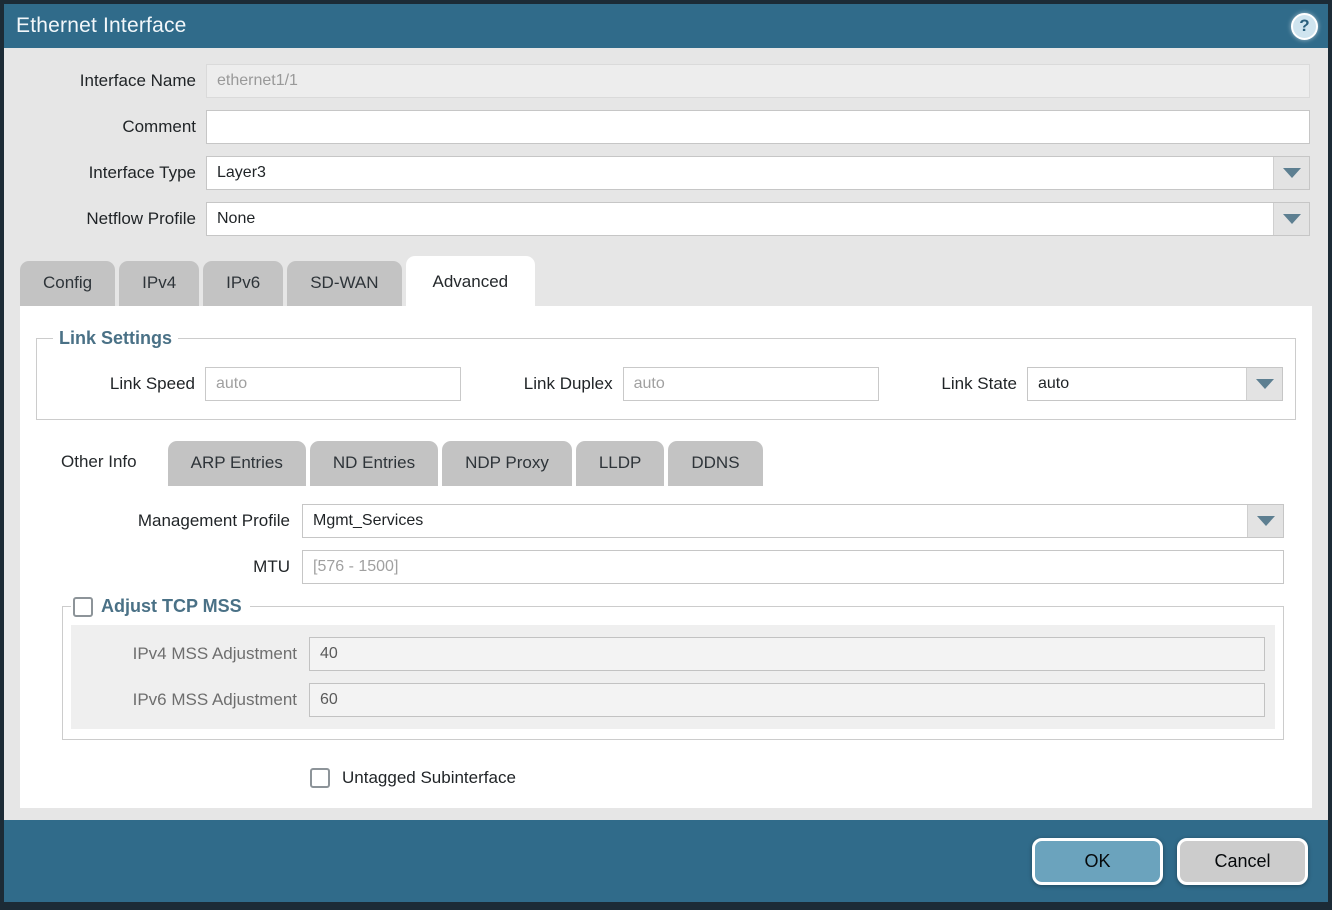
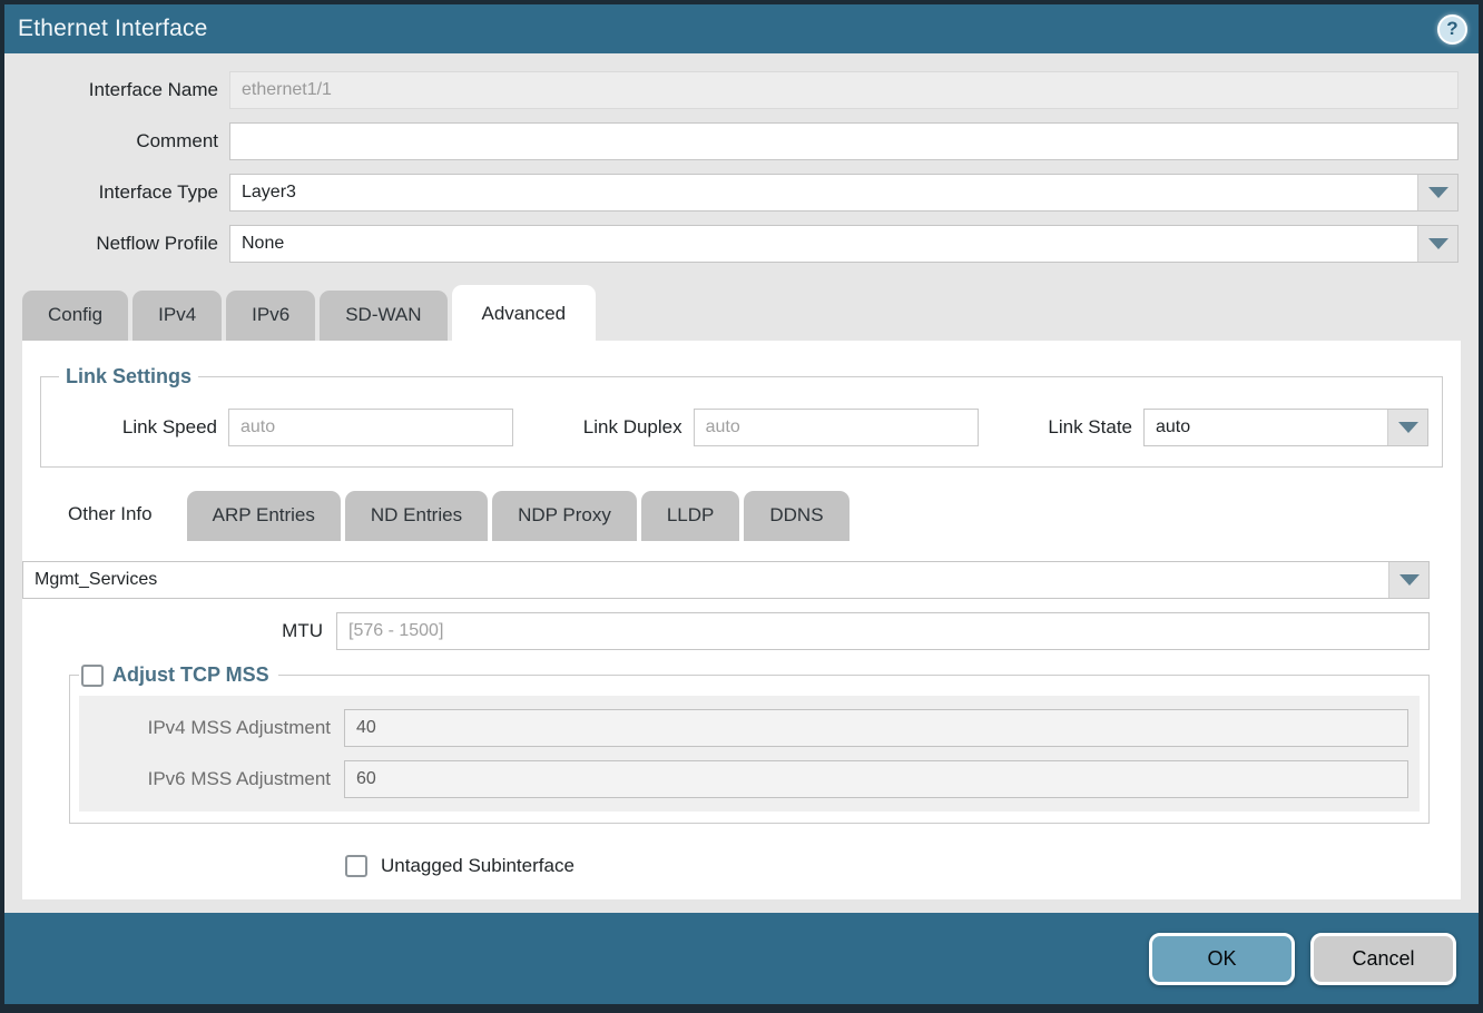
  Ethernet Interface
  ?
  Interface Name
  ethernet1/1
  Comment
  Interface Type
  Layer3
  Netflow Profile
  None
  Config
  IPv4
  IPv6
  SD-WAN
  Advanced
  Link Settings
  Link Speed
  auto
  Link Duplex
  auto
  Link State
  auto
  Other Info
  ARP Entries
  ND Entries
  NDP Proxy
  LLDP
  DDNS
- Management Profile
  Mgmt_Services
  MTU
  [576 - 1500]
  Adjust TCP MSS
  IPv4 MSS Adjustment
  40
  IPv6 MSS Adjustment
  60
  Untagged Subinterface
  OK
  Cancel
